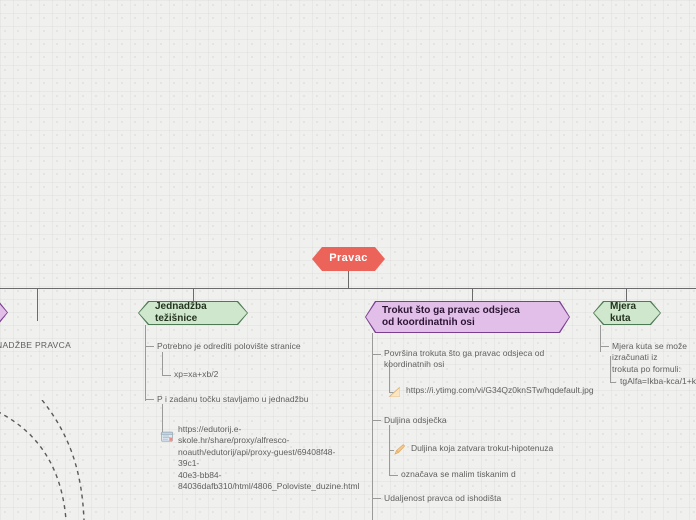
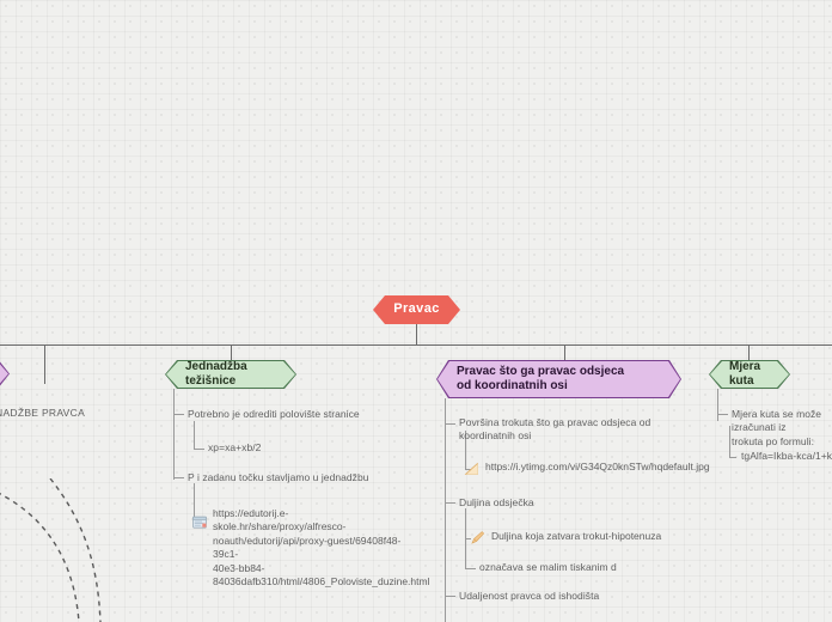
  Pravac
  ADŽBE PRAVCA
  Jednadžba težišnice
  Potrebno je odrediti polovište stranice
  xp=xa+xb/2
  P i zadanu točku stavljamo u jednadžbu
  https://edutorij.e-skole.hr/share/proxy/alfresco-
  noauth/edutorij/api/proxy-guest/69408f48-39c1-
  40e3-bb84-
  84036dafb310/html/4806_Poloviste_duzine.html
- Trokut što ga pravac odsjeca od koordinatnih osi
+ Pravac što ga pravac odsjeca od koordinatnih osi
  Površina trokuta što ga pravac odsjeca od
  koordinatnih osi
  https://i.ytimg.com/vi/G34Qz0knSTw/hqdefault.jpg
  Duljina odsječka
  Duljina koja zatvara trokut-hipotenuza
  označava se malim tiskanim d
  Udaljenost pravca od ishodišta
  Mjera kuta
  Mjera kuta se može izračunati iz
  trokuta po formuli:
  tgAlfa=Ikba-kca/1+k
